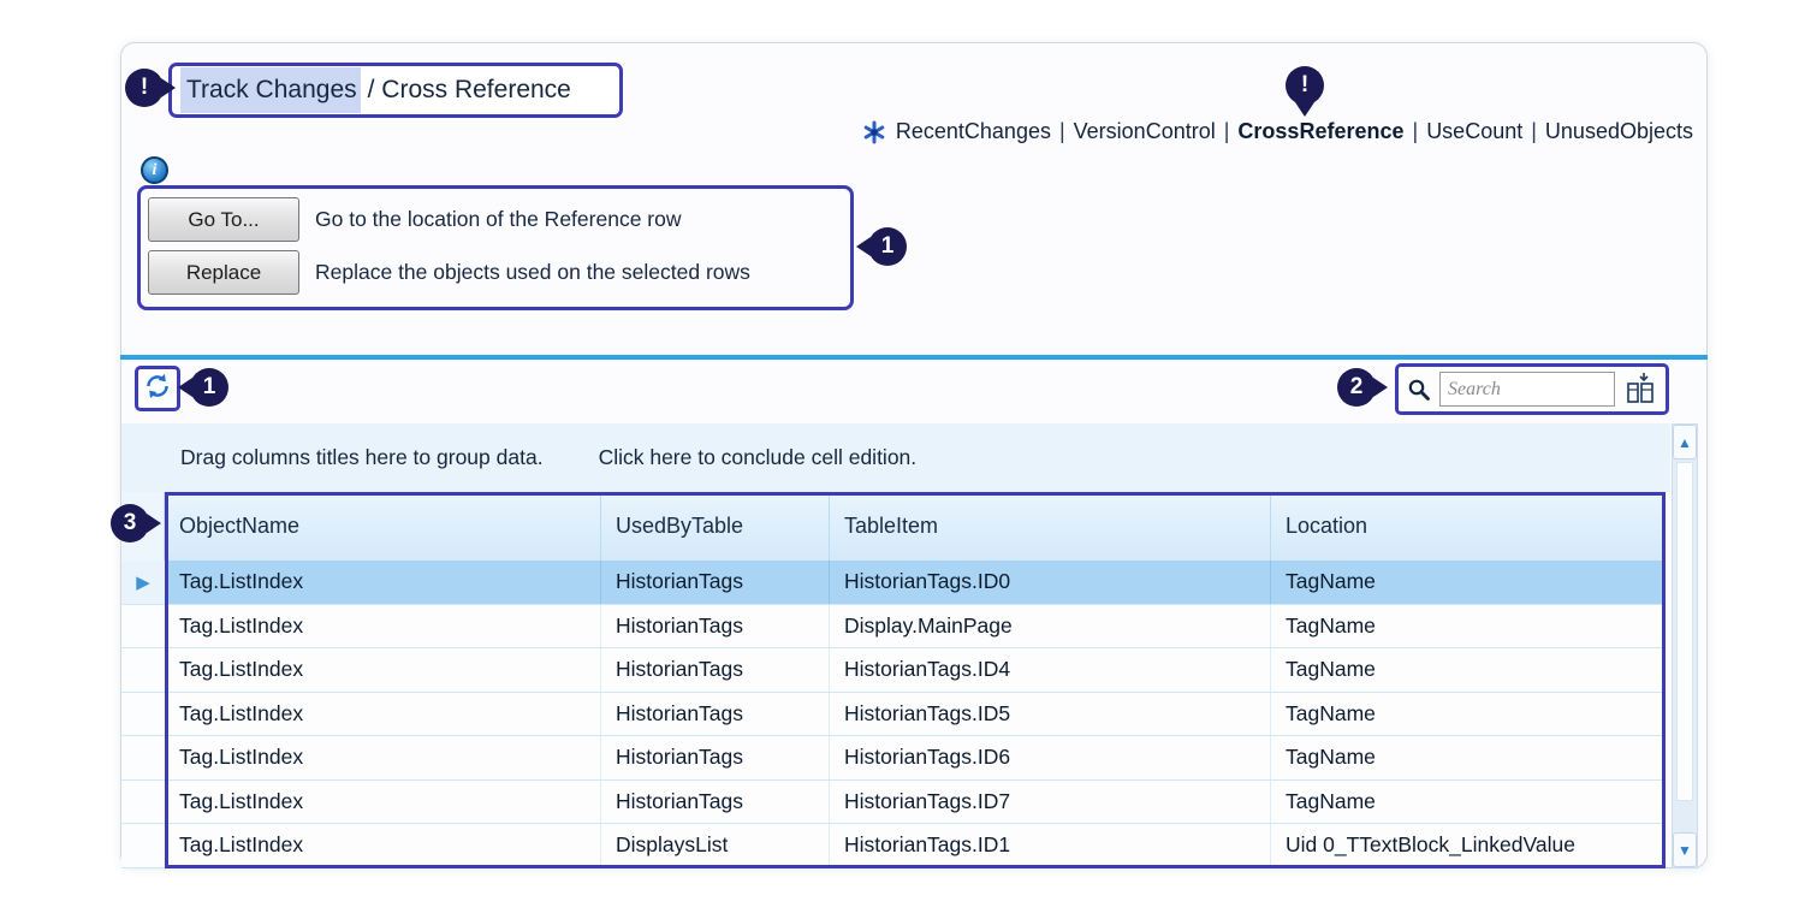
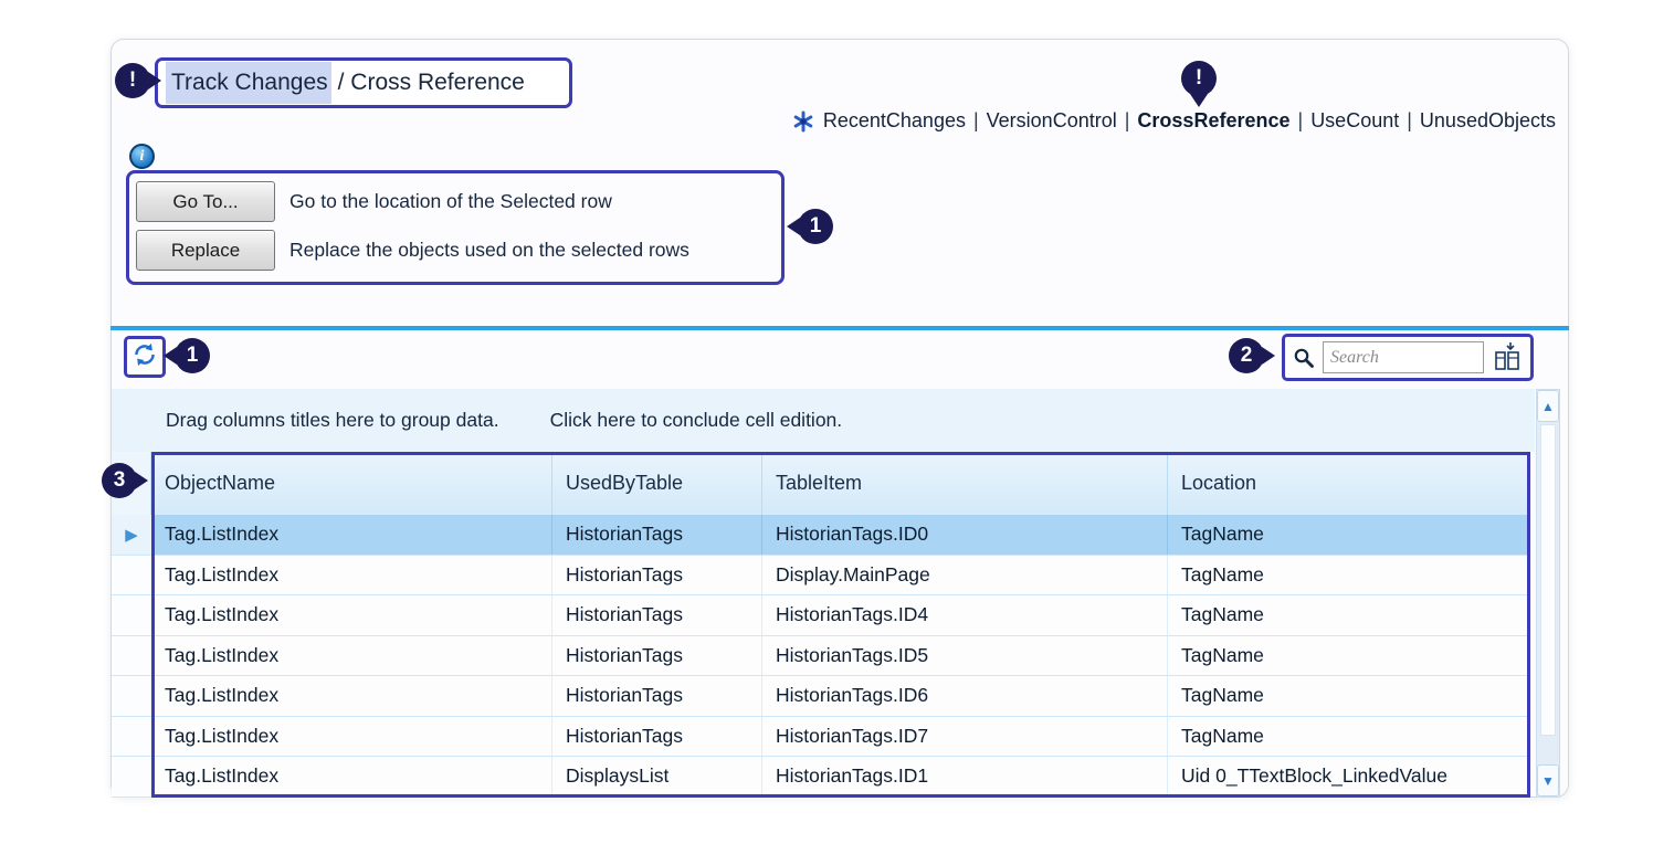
  !
  !
  1
  1
  2
  3
  Track Changes
  / Cross Reference
  RecentChanges
  |
  VersionControl
  |
  CrossReference
  |
  UseCount
  |
  UnusedObjects
  i
  Go To...
- Go to the location of the Reference row
+ Go to the location of the Selected row
  Replace
  Replace the objects used on the selected rows
  Search
  Drag columns titles here to group data.
  Click here to conclude cell edition.
  ▶
  ObjectName
  UsedByTable
  TableItem
  Location
  Tag.ListIndex
  HistorianTags
  HistorianTags.ID0
  TagName
  Tag.ListIndex
  HistorianTags
  Display.MainPage
  TagName
  Tag.ListIndex
  HistorianTags
  HistorianTags.ID4
  TagName
  Tag.ListIndex
  HistorianTags
  HistorianTags.ID5
  TagName
  Tag.ListIndex
  HistorianTags
  HistorianTags.ID6
  TagName
  Tag.ListIndex
  HistorianTags
  HistorianTags.ID7
  TagName
  Tag.ListIndex
  DisplaysList
  HistorianTags.ID1
  Uid 0_TTextBlock_LinkedValue
  ▲
  ▼
